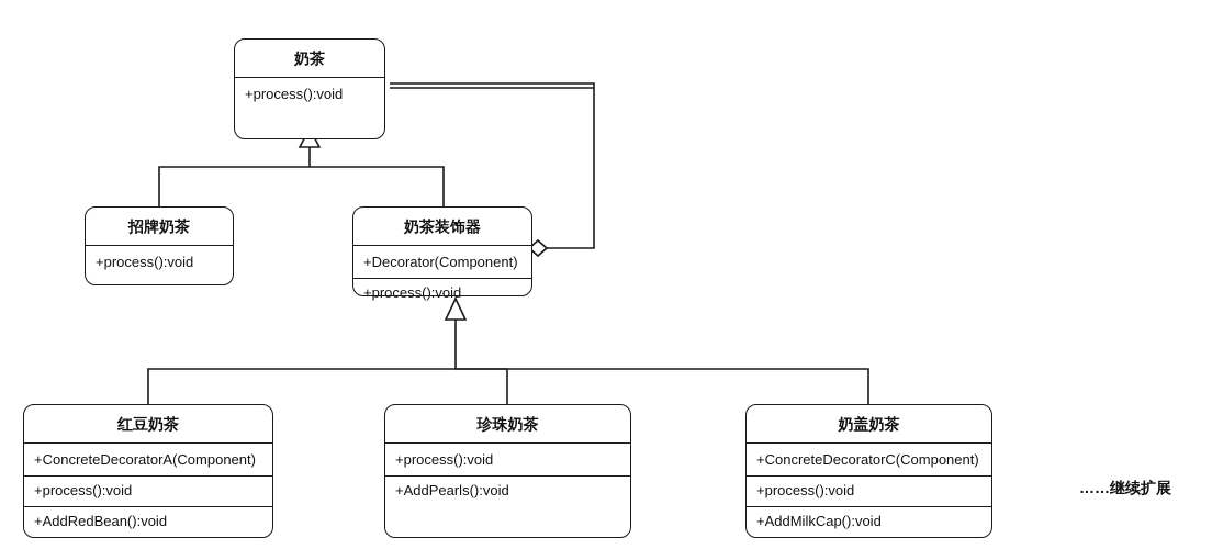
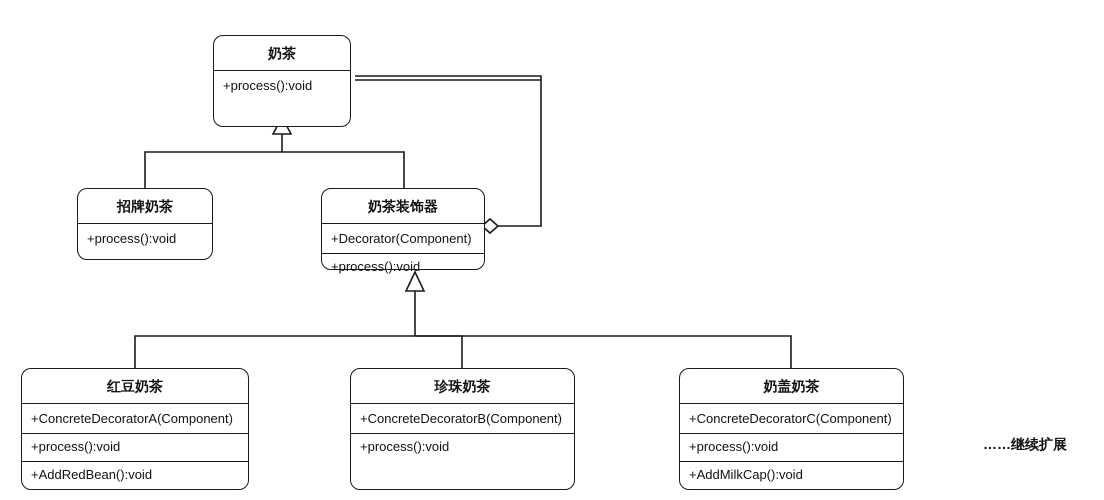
  奶茶
  +process():void
  招牌奶茶
  +process():void
  奶茶装饰器
  +Decorator(Component)
  +process():void
  红豆奶茶
  +ConcreteDecoratorA(Component)
  +process():void
  +AddRedBean():void
  珍珠奶茶
+ +ConcreteDecoratorB(Component)
  +process():void
- +AddPearls():void
  奶盖奶茶
  +ConcreteDecoratorC(Component)
  +process():void
  +AddMilkCap():void
  ……继续扩展
